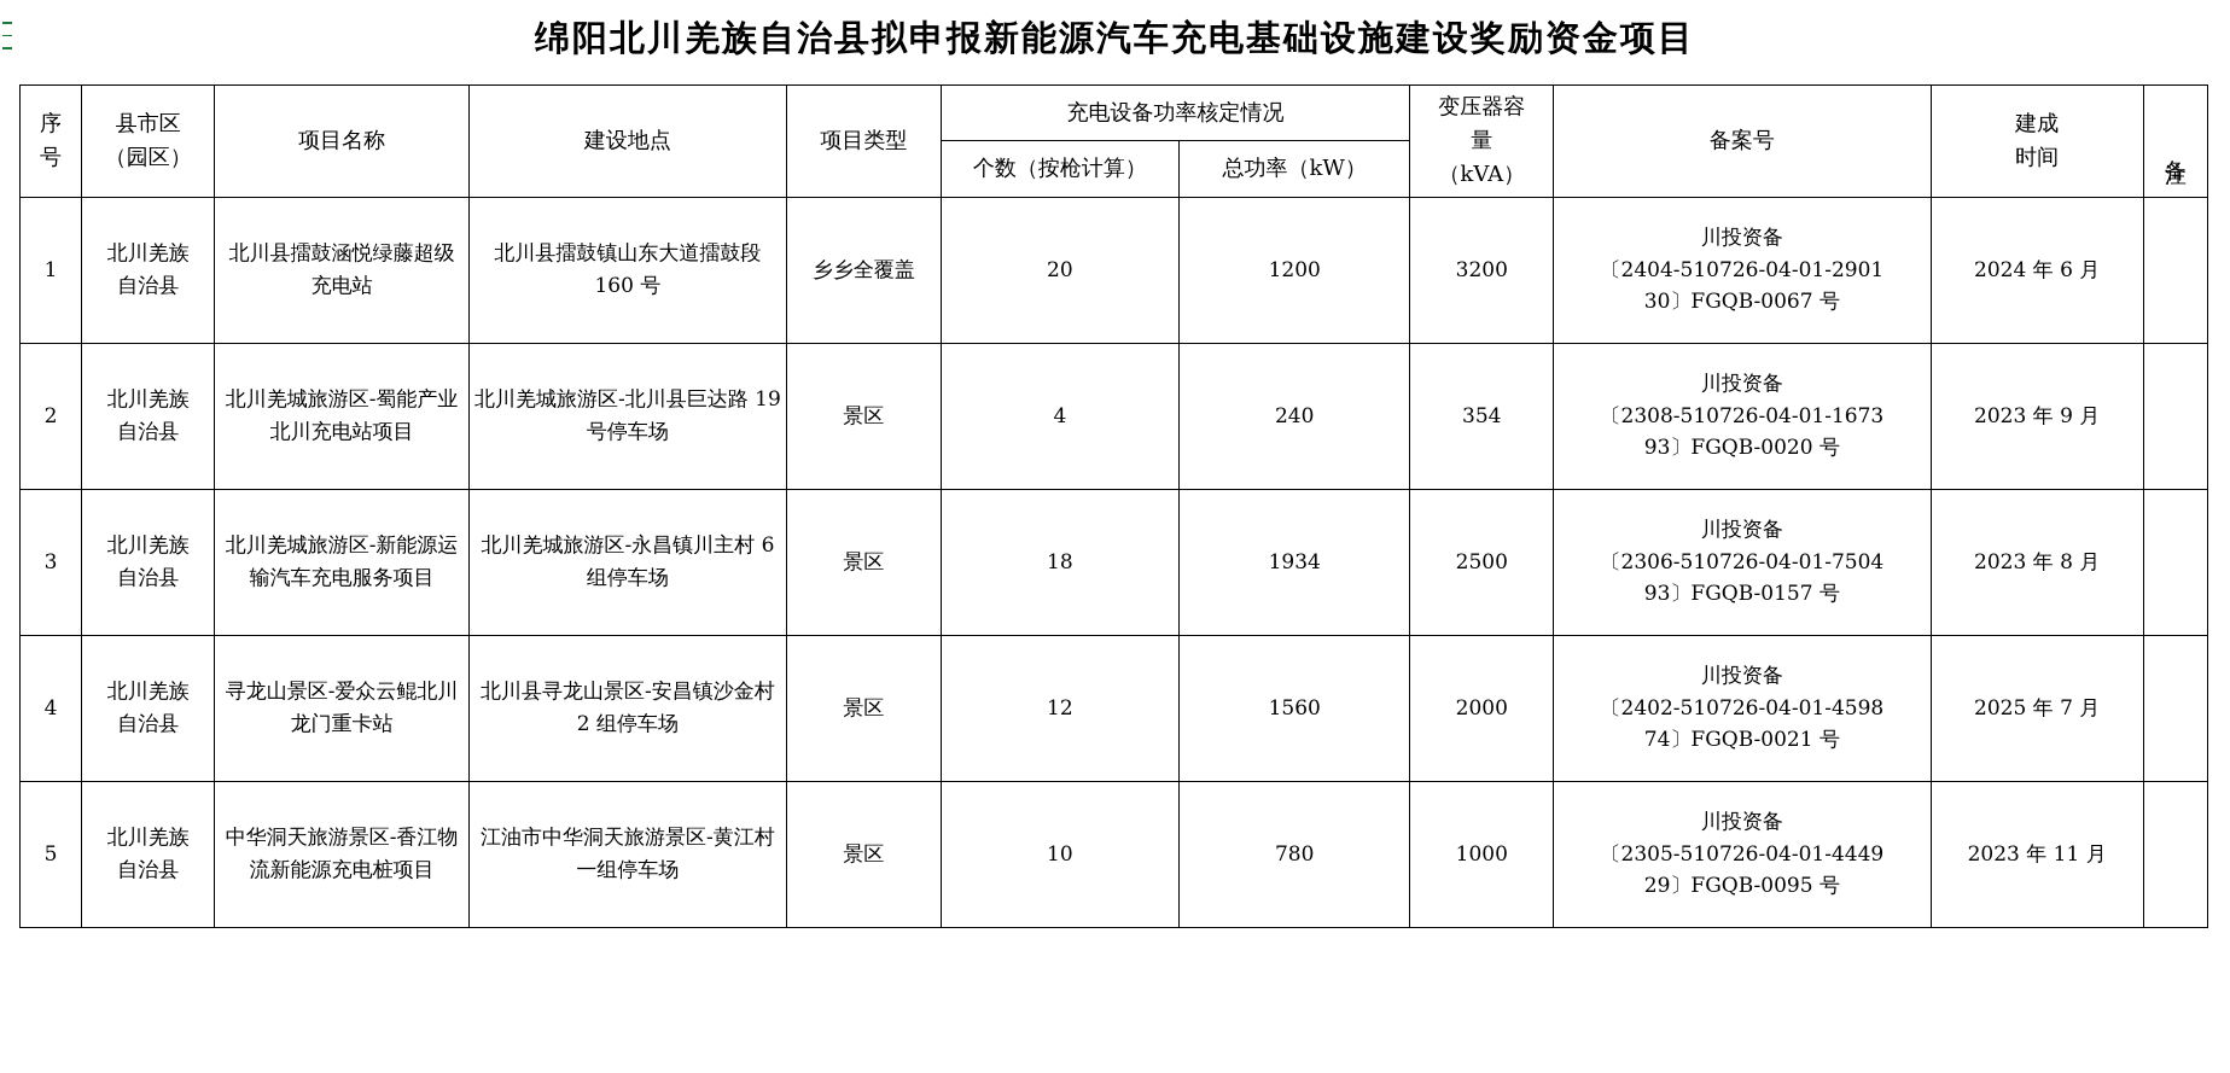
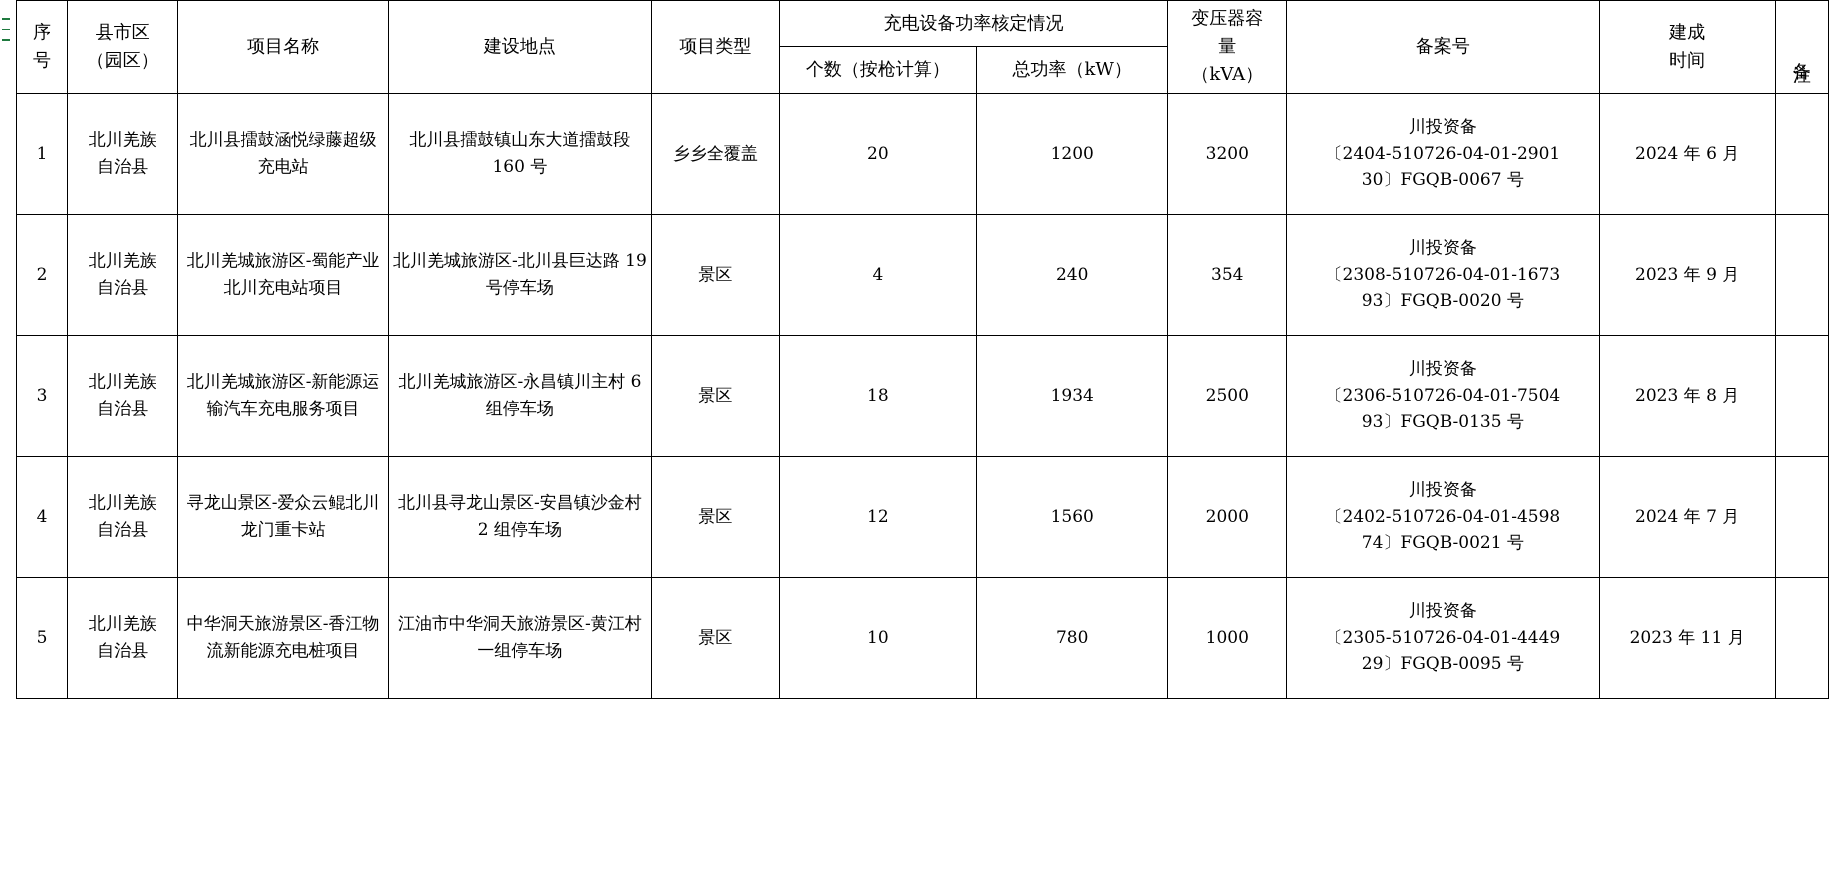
- 绵阳北川羌族自治县拟申报新能源汽车充电基础设施建设奖励资金项目
  序 号	县市区 （园区）	项目名称	建设地点	项目类型	充电设备功率核定情况	变压器容 量 （kVA）	备案号	建成 时间
  个数（按枪计算）	总功率（kW）
  1	北川羌族 自治县	北川县擂鼓涵悦绿藤超级充电站	北川县擂鼓镇山东大道擂鼓段 160 号	乡乡全覆盖	20	1200	3200	川投资备 〔2404-510726-04-01-2901 30〕FGQB-0067 号	2024 年 6 月
  2	北川羌族 自治县	北川羌城旅游区-蜀能产业北川充电站项目	北川羌城旅游区-北川县巨达路 19 号停车场	景区	4	240	354	川投资备 〔2308-510726-04-01-1673 93〕FGQB-0020 号	2023 年 9 月
- 3	北川羌族 自治县	北川羌城旅游区-新能源运输汽车充电服务项目	北川羌城旅游区-永昌镇川主村 6 组停车场	景区	18	1934	2500	川投资备 〔2306-510726-04-01-7504 93〕FGQB-0157 号	2023 年 8 月
+ 3	北川羌族 自治县	北川羌城旅游区-新能源运输汽车充电服务项目	北川羌城旅游区-永昌镇川主村 6 组停车场	景区	18	1934	2500	川投资备 〔2306-510726-04-01-7504 93〕FGQB-0135 号	2023 年 8 月
- 4	北川羌族 自治县	寻龙山景区-爱众云鲲北川龙门重卡站	北川县寻龙山景区-安昌镇沙金村 2 组停车场	景区	12	1560	2000	川投资备 〔2402-510726-04-01-4598 74〕FGQB-0021 号	2025 年 7 月
+ 4	北川羌族 自治县	寻龙山景区-爱众云鲲北川龙门重卡站	北川县寻龙山景区-安昌镇沙金村 2 组停车场	景区	12	1560	2000	川投资备 〔2402-510726-04-01-4598 74〕FGQB-0021 号	2024 年 7 月
  5	北川羌族 自治县	中华洞天旅游景区-香江物流新能源充电桩项目	江油市中华洞天旅游景区-黄江村一组停车场	景区	10	780	1000	川投资备 〔2305-510726-04-01-4449 29〕FGQB-0095 号	2023 年 11 月
